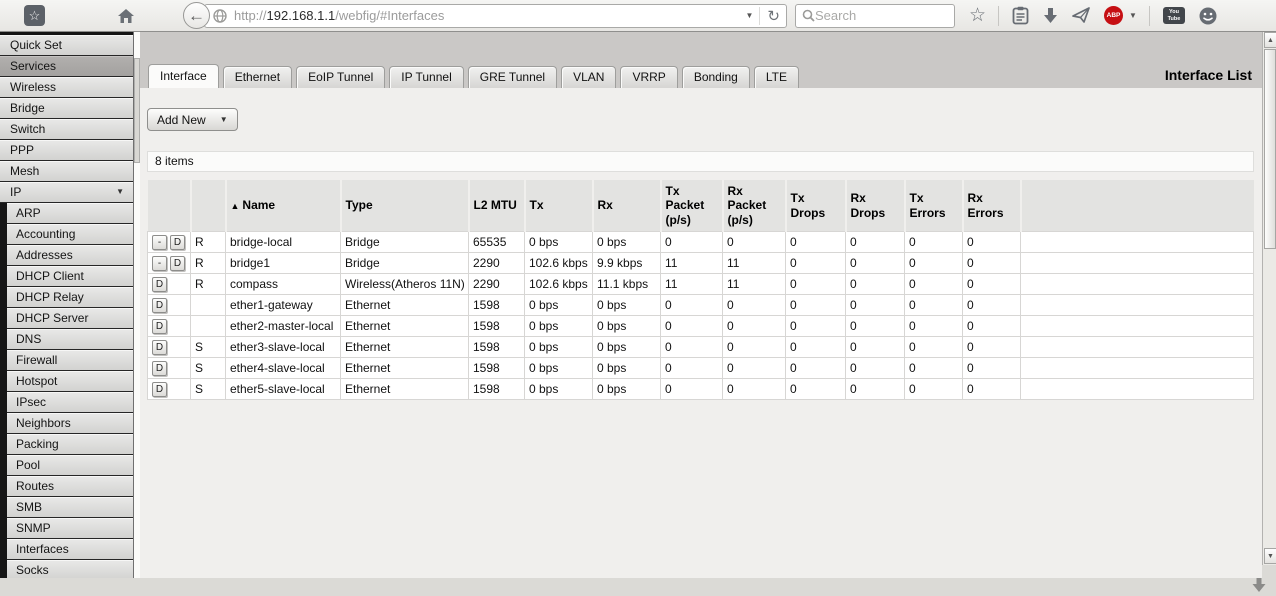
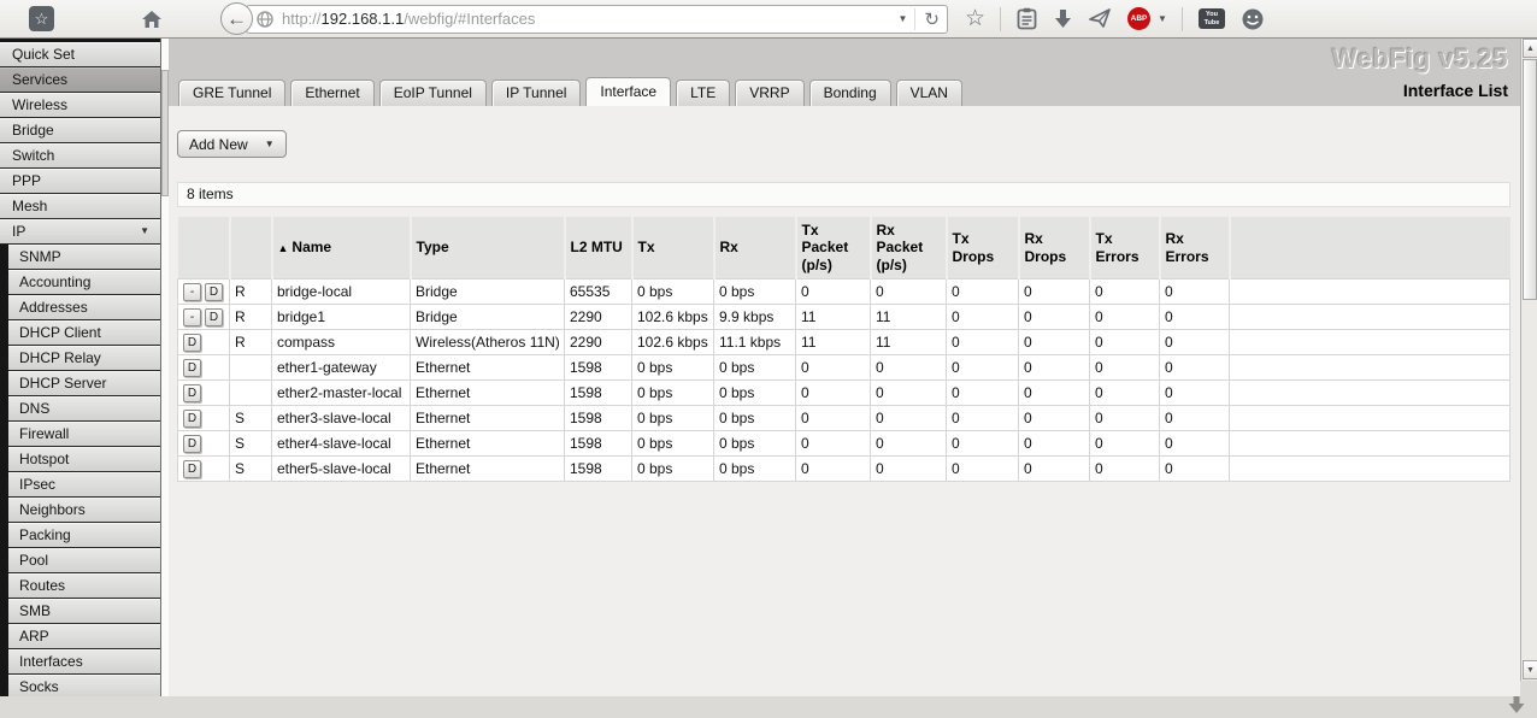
  ☆
  ←
  http://192.168.1.1/webfig/#Interfaces
  ▼
  ↻
- Search
  ☆
  ▼
  Quick Set
  Services
  Wireless
  Bridge
  Switch
  PPP
  Mesh
  IP
  ▼
- ARP
+ SNMP
  Accounting
  Addresses
  DHCP Client
  DHCP Relay
  DHCP Server
  DNS
  Firewall
  Hotspot
  IPsec
  Neighbors
  Packing
  Pool
  Routes
  SMB
- SNMP
+ ARP
  Interfaces
  Socks
+ WebFig v5.25
- Interface
+ GRE Tunnel
  Ethernet
  EoIP Tunnel
  IP Tunnel
- GRE Tunnel
+ Interface
- VLAN
+ LTE
  VRRP
  Bonding
- LTE
+ VLAN
  Interface List
  Add New
  ▼
  8 items
  		▲ Name	Type	L2 MTU	Tx	Rx	Tx Packet (p/s)	Rx Packet (p/s)	Tx Drops	Rx Drops	Tx Errors	Rx Errors
  - D	R	bridge-local	Bridge	65535	0 bps	0 bps	0	0	0	0	0	0
  - D	R	bridge1	Bridge	2290	102.6 kbps	9.9 kbps	11	11	0	0	0	0
  D	R	compass	Wireless(Atheros 11N)	2290	102.6 kbps	11.1 kbps	11	11	0	0	0	0
  D		ether1-gateway	Ethernet	1598	0 bps	0 bps	0	0	0	0	0	0
  D		ether2-master-local	Ethernet	1598	0 bps	0 bps	0	0	0	0	0	0
  D	S	ether3-slave-local	Ethernet	1598	0 bps	0 bps	0	0	0	0	0	0
  D	S	ether4-slave-local	Ethernet	1598	0 bps	0 bps	0	0	0	0	0	0
  D	S	ether5-slave-local	Ethernet	1598	0 bps	0 bps	0	0	0	0	0	0
